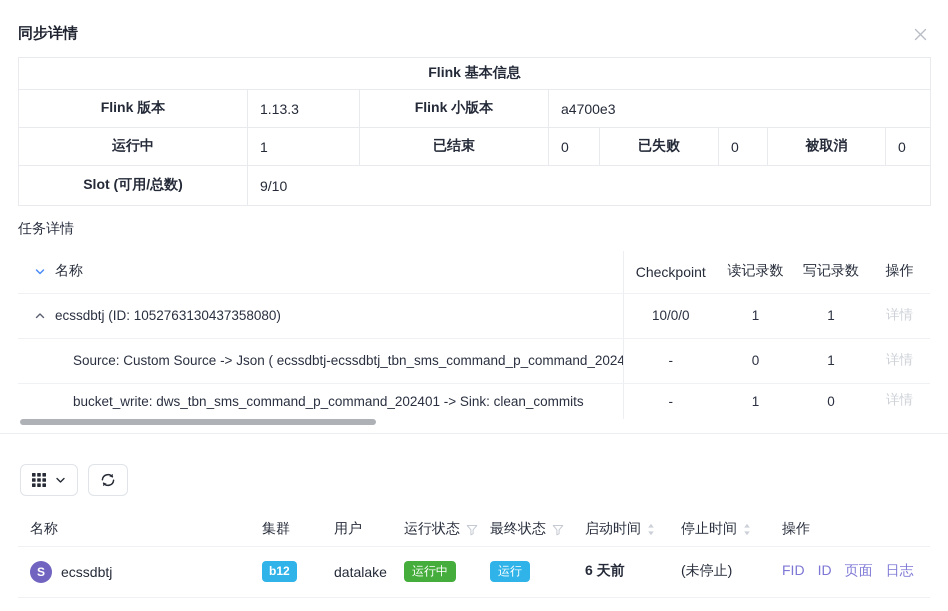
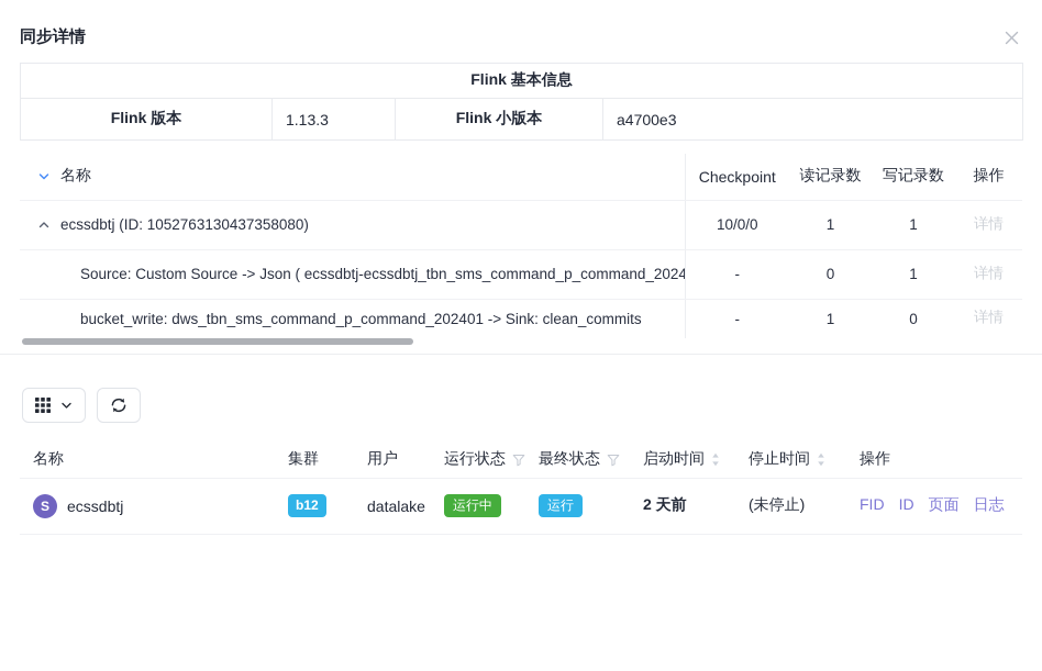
  同步详情
  Flink 基本信息
  Flink 版本	1.13.3	Flink 小版本	a4700e3
- 运行中	1	已结束	0	已失败	0	被取消	0
- Slot (可用/总数)	9/10
- 任务详情
  名称	Checkpoint	读记录数	写记录数	操作
  ecssdbtj (ID: 1052763130437358080)	10/0/0	1	1	详情
  Source: Custom Source -> Json ( ecssdbtj-ecssdbtj_tbn_sms_command_p_command_2024	-	0	1	详情
  bucket_write: dws_tbn_sms_command_p_command_202401 -> Sink: clean_commits	-	1	0	详情
  名称	集群	用户	运行状态	最终状态	启动时间	停止时间	操作
- S ecssdbtj	b12	datalake	运行中	运行	6 天前	(未停止)	FID ID 页面 日志
+ S ecssdbtj	b12	datalake	运行中	运行	2 天前	(未停止)	FID ID 页面 日志
